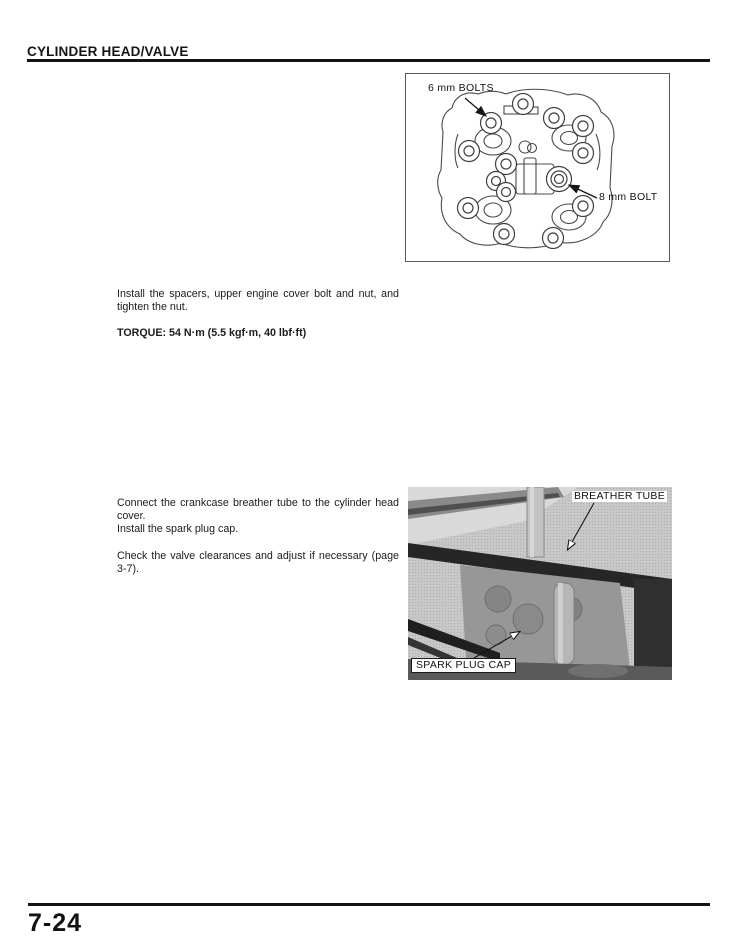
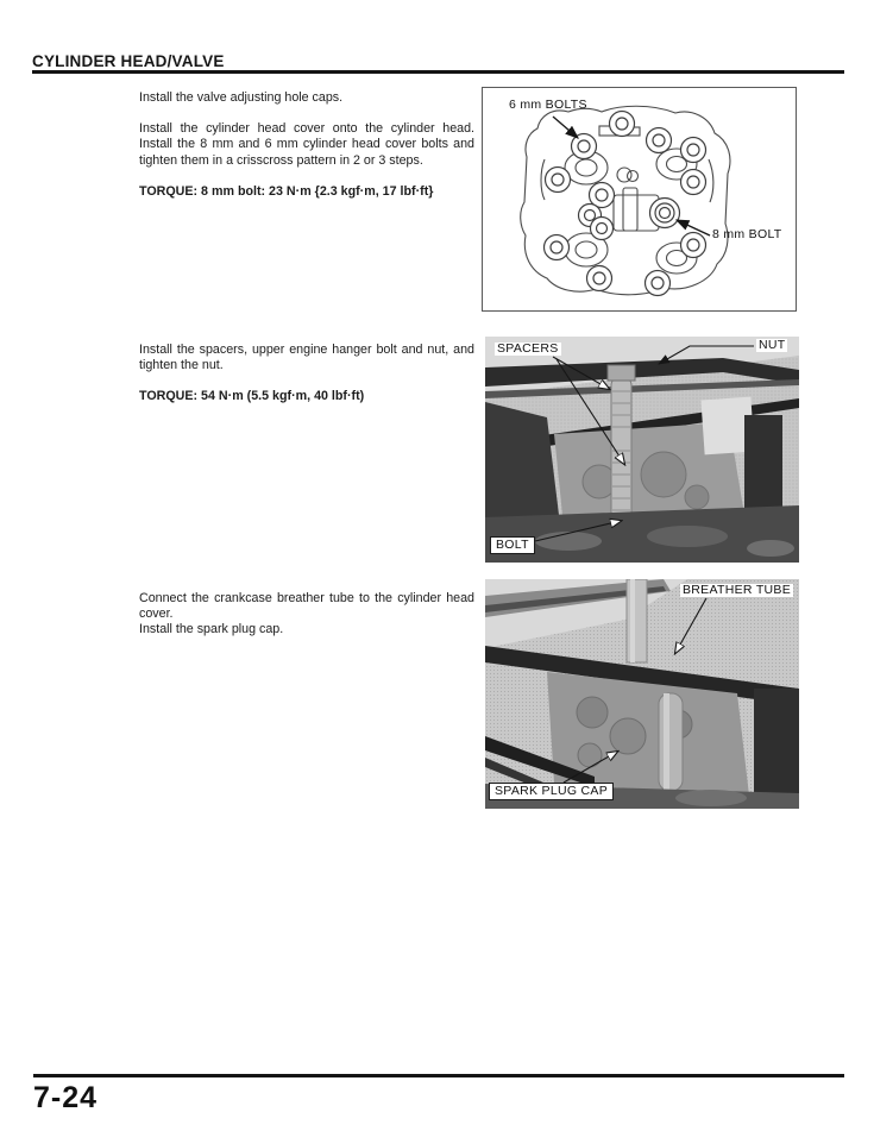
  CYLINDER HEAD/VALVE
+ Install the valve adjusting hole caps.
+ Install the cylinder head cover onto the cylinder head. Install the 8 mm and 6 mm cylinder head cover bolts and tighten them in a crisscross pattern in 2 or 3 steps.
+ TORQUE: 8 mm bolt: 23 N·m {2.3 kgf·m, 17 lbf·ft}
- Install the spacers, upper engine cover bolt and nut, and tighten the nut.
+ Install the spacers, upper engine hanger bolt and nut, and tighten the nut.
  TORQUE: 54 N·m (5.5 kgf·m, 40 lbf·ft)
  Connect the crankcase breather tube to the cylinder head cover.
  Install the spark plug cap.
- Check the valve clearances and adjust if necessary (page 3-7).
  6 mm BOLTS
  8 mm BOLT
+ SPACERS
+ NUT
+ BOLT
  BREATHER TUBE
  SPARK PLUG CAP
  7-24
